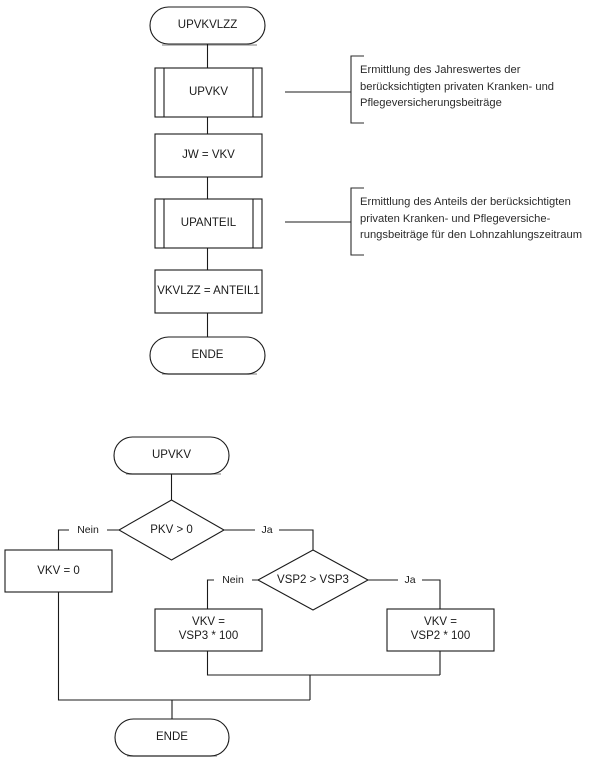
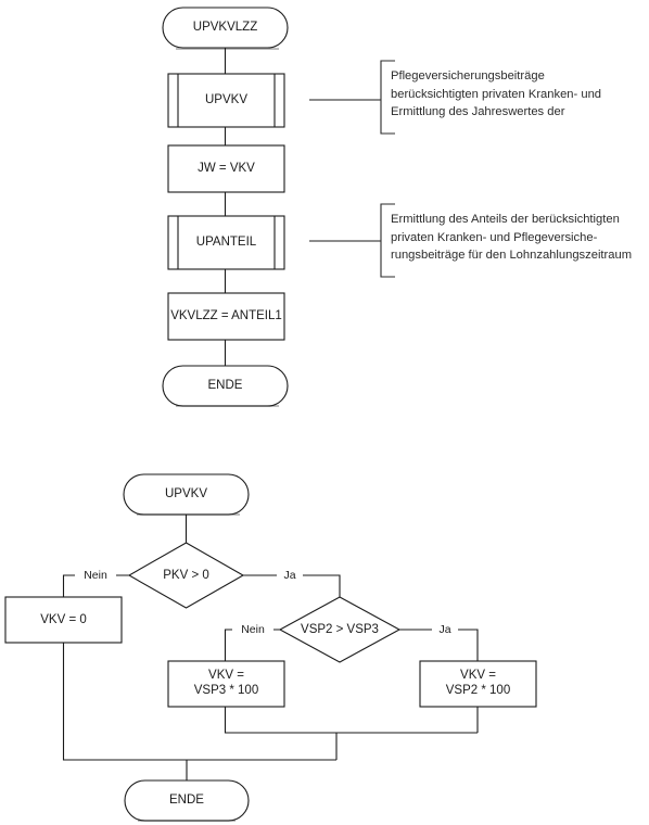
  UPVKVLZZ
  UPVKV
  JW = VKV
  UPANTEIL
  VKVLZZ = ANTEIL1
  ENDE
- Ermittlung des Jahreswertes der
+ Pflegeversicherungsbeiträge
  berücksichtigten privaten Kranken- und
- Pflegeversicherungsbeiträge
+ Ermittlung des Jahreswertes der
  Ermittlung des Anteils der berücksichtigten
  privaten Kranken- und Pflegeversiche-
  rungsbeiträge für den Lohnzahlungszeitraum
  UPVKV
  PKV > 0
  VKV = 0
  VSP2 > VSP3
  VKV =
  VSP3 * 100
  VKV =
  VSP2 * 100
  ENDE
  Nein
  Ja
  Nein
  Ja
